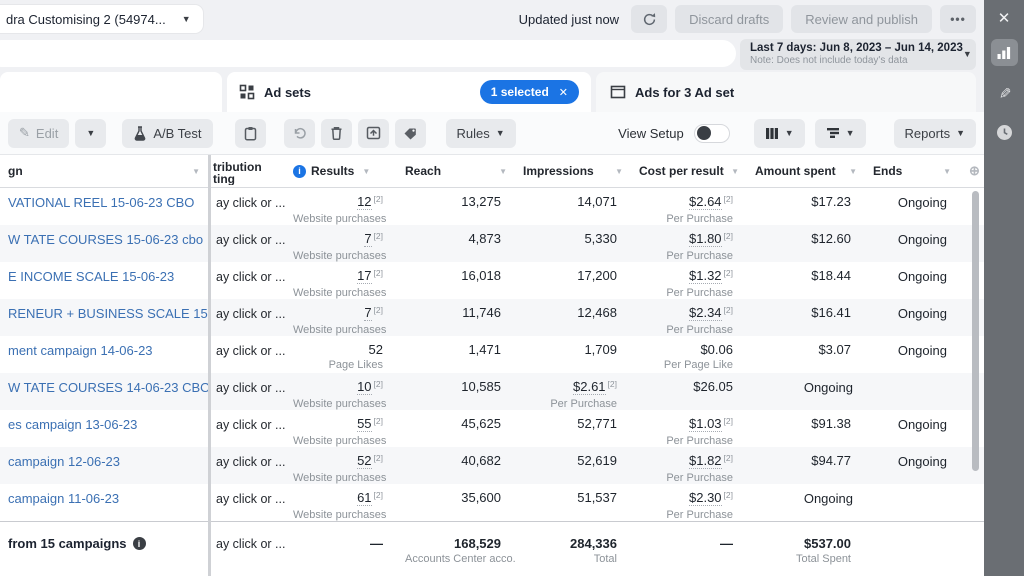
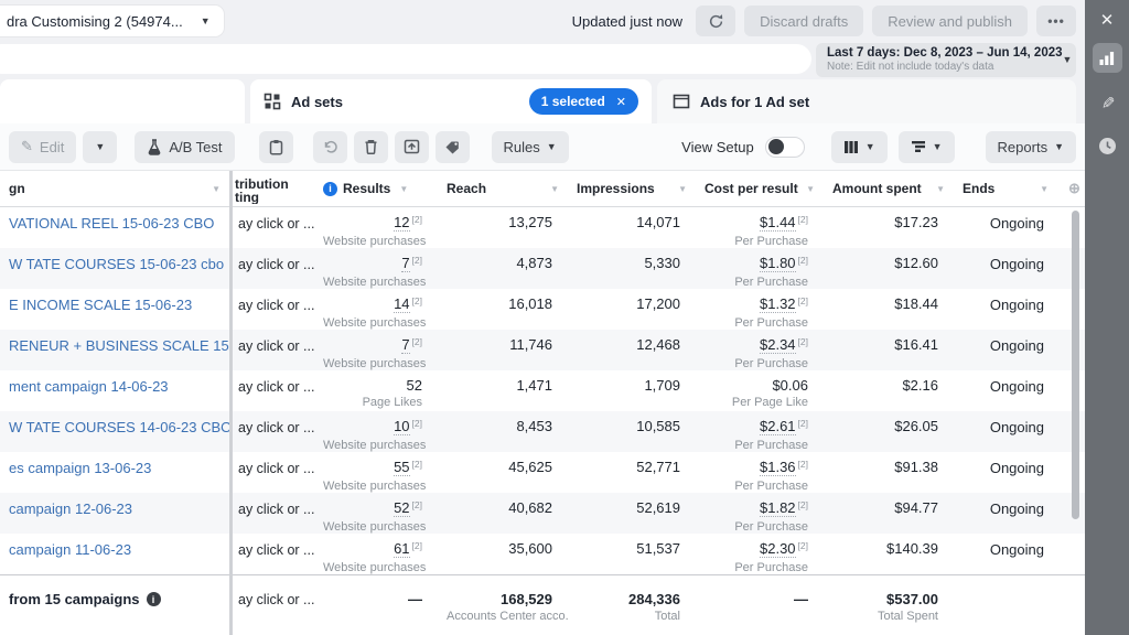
  dra Customising 2 (54974...
  ▼
  Updated just now
  Discard drafts
  Review and publish
  •••
- Last 7 days: Jun 8, 2023 – Jun 14, 2023
+ Last 7 days: Dec 8, 2023 – Jun 14, 2023
- Note: Does not include today's data
+ Note: Edit not include today's data
  ▼
  Ad sets
  1 selected
  ✕
- Ads for 3 Ad set
+ Ads for 1 Ad set
  ✎
  Edit
  ▼
  A/B Test
  Rules
  ▼
  View Setup
  ▼
  ▼
  Reports
  ▼
  gn
  ▼
  tribution
  ting
  i
  Results
  ▼
  Reach
  ▼
  Impressions
  ▼
  Cost per result
  ▼
  Amount spent
  ▼
  Ends
  ▼
  ⊕
  VATIONAL REEL 15-06-23 CBO
  ay click or ...
  12 [2]
  Website purchases
  13,275
  14,071
- $2.64 [2]
+ $1.44 [2]
  Per Purchase
  $17.23
  Ongoing
  W TATE COURSES 15-06-23 cbo
  ay click or ...
  7 [2]
  Website purchases
  4,873
  5,330
  $1.80 [2]
  Per Purchase
  $12.60
  Ongoing
  E INCOME SCALE 15-06-23
  ay click or ...
- 17 [2]
+ 14 [2]
  Website purchases
  16,018
  17,200
  $1.32 [2]
  Per Purchase
  $18.44
  Ongoing
  RENEUR + BUSINESS SCALE 15
  ay click or ...
  7 [2]
  Website purchases
  11,746
  12,468
  $2.34 [2]
  Per Purchase
  $16.41
  Ongoing
  ment campaign 14-06-23
  ay click or ...
  52
  Page Likes
  1,471
  1,709
  $0.06
  Per Page Like
- $3.07
+ $2.16
  Ongoing
  W TATE COURSES 14-06-23 CBO
  ay click or ...
  10 [2]
  Website purchases
+ 8,453
  10,585
  $2.61 [2]
  Per Purchase
  $26.05
  Ongoing
  es campaign 13-06-23
  ay click or ...
  55 [2]
  Website purchases
  45,625
  52,771
- $1.03 [2]
+ $1.36 [2]
  Per Purchase
  $91.38
  Ongoing
  campaign 12-06-23
  ay click or ...
  52 [2]
  Website purchases
  40,682
  52,619
  $1.82 [2]
  Per Purchase
  $94.77
  Ongoing
  campaign 11-06-23
  ay click or ...
  61 [2]
  Website purchases
  35,600
  51,537
  $2.30 [2]
  Per Purchase
+ $140.39
  Ongoing
  from 15 campaigns
  i
  ay click or ...
  —
  168,529
  Accounts Center acco
  284,336
  Total
  —
  $537.00
  Total Spent
  ✕
